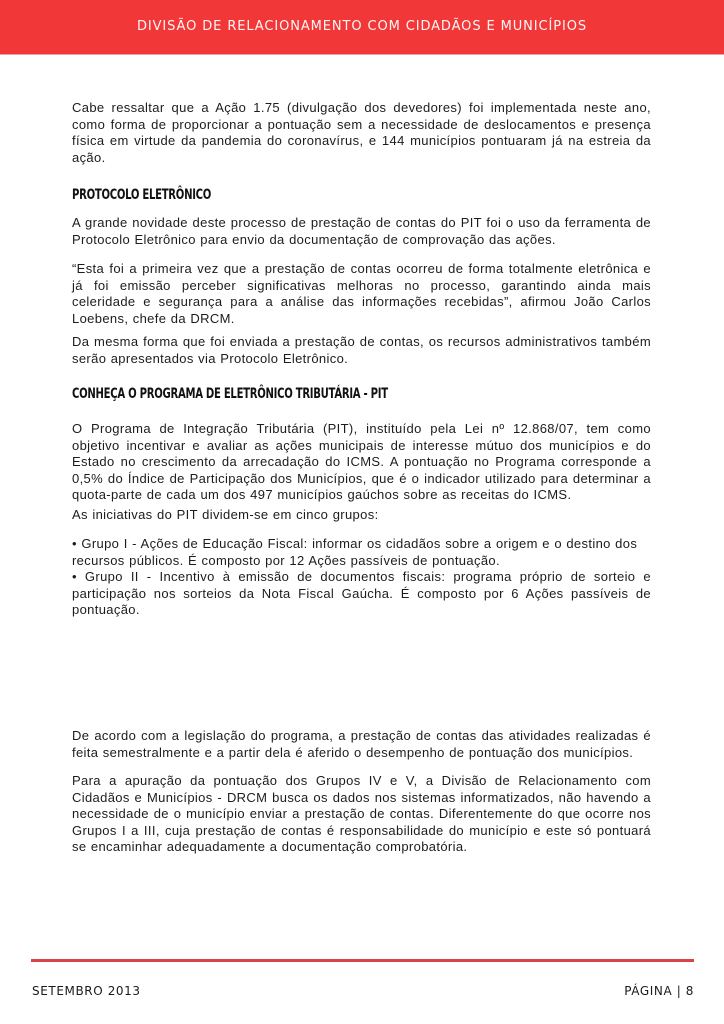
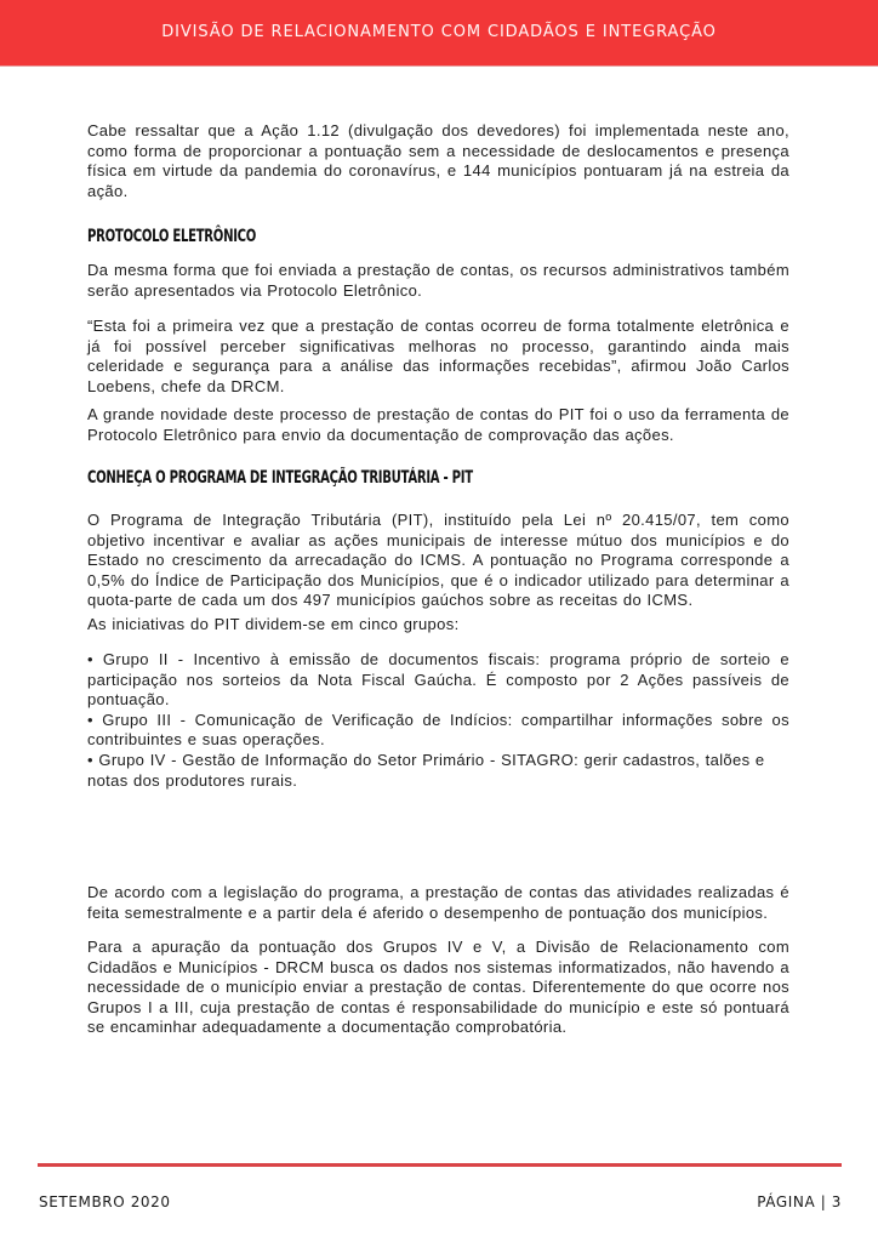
- DIVISÃO DE RELACIONAMENTO COM CIDADÃOS E MUNICÍPIOS
+ DIVISÃO DE RELACIONAMENTO COM CIDADÃOS E INTEGRAÇÃO
- Cabe ressaltar que a Ação 1.75 (divulgação dos devedores) foi implementada neste ano, como forma de proporcionar a pontuação sem a necessidade de deslocamentos e presença física em virtude da pandemia do coronavírus, e 144 municípios pontuaram já na estreia da ação.
+ Cabe ressaltar que a Ação 1.12 (divulgação dos devedores) foi implementada neste ano, como forma de proporcionar a pontuação sem a necessidade de deslocamentos e presença física em virtude da pandemia do coronavírus, e 144 municípios pontuaram já na estreia da ação.
  PROTOCOLO ELETRÔNICO
- A grande novidade deste processo de prestação de contas do PIT foi o uso da ferramenta de Protocolo Eletrônico para envio da documentação de comprovação das ações.
+ Da mesma forma que foi enviada a prestação de contas, os recursos administrativos também serão apresentados via Protocolo Eletrônico.
- “Esta foi a primeira vez que a prestação de contas ocorreu de forma totalmente eletrônica e já foi emissão perceber significativas melhoras no processo, garantindo ainda mais celeridade e segurança para a análise das informações recebidas”, afirmou João Carlos Loebens, chefe da DRCM.
+ “Esta foi a primeira vez que a prestação de contas ocorreu de forma totalmente eletrônica e já foi possível perceber significativas melhoras no processo, garantindo ainda mais celeridade e segurança para a análise das informações recebidas”, afirmou João Carlos Loebens, chefe da DRCM.
- Da mesma forma que foi enviada a prestação de contas, os recursos administrativos também serão apresentados via Protocolo Eletrônico.
+ A grande novidade deste processo de prestação de contas do PIT foi o uso da ferramenta de Protocolo Eletrônico para envio da documentação de comprovação das ações.
- CONHEÇA O PROGRAMA DE ELETRÔNICO TRIBUTÁRIA - PIT
+ CONHEÇA O PROGRAMA DE INTEGRAÇÃO TRIBUTÁRIA - PIT
- O Programa de Integração Tributária (PIT), instituído pela Lei nº 12.868/07, tem como objetivo incentivar e avaliar as ações municipais de interesse mútuo dos municípios e do Estado no crescimento da arrecadação do ICMS. A pontuação no Programa corresponde a 0,5% do Índice de Participação dos Municípios, que é o indicador utilizado para determinar a quota-parte de cada um dos 497 municípios gaúchos sobre as receitas do ICMS.
+ O Programa de Integração Tributária (PIT), instituído pela Lei nº 20.415/07, tem como objetivo incentivar e avaliar as ações municipais de interesse mútuo dos municípios e do Estado no crescimento da arrecadação do ICMS. A pontuação no Programa corresponde a 0,5% do Índice de Participação dos Municípios, que é o indicador utilizado para determinar a quota-parte de cada um dos 497 municípios gaúchos sobre as receitas do ICMS.
  As iniciativas do PIT dividem-se em cinco grupos:
- • Grupo I - Ações de Educação Fiscal: informar os cidadãos sobre a origem e o destino dos recursos públicos. É composto por 12 Ações passíveis de pontuação.
- • Grupo II - Incentivo à emissão de documentos fiscais: programa próprio de sorteio e participação nos sorteios da Nota Fiscal Gaúcha. É composto por 6 Ações passíveis de pontuação.
+ • Grupo II - Incentivo à emissão de documentos fiscais: programa próprio de sorteio e participação nos sorteios da Nota Fiscal Gaúcha. É composto por 2 Ações passíveis de pontuação.
+ • Grupo III - Comunicação de Verificação de Indícios: compartilhar informações sobre os contribuintes e suas operações.
+ • Grupo IV - Gestão de Informação do Setor Primário - SITAGRO: gerir cadastros, talões e notas dos produtores rurais.
  De acordo com a legislação do programa, a prestação de contas das atividades realizadas é feita semestralmente e a partir dela é aferido o desempenho de pontuação dos municípios.
  Para a apuração da pontuação dos Grupos IV e V, a Divisão de Relacionamento com Cidadãos e Municípios - DRCM busca os dados nos sistemas informatizados, não havendo a necessidade de o município enviar a prestação de contas. Diferentemente do que ocorre nos Grupos I a III, cuja prestação de contas é responsabilidade do município e este só pontuará se encaminhar adequadamente a documentação comprobatória.
- SETEMBRO 2013
+ SETEMBRO 2020
- PÁGINA | 8
+ PÁGINA | 3
